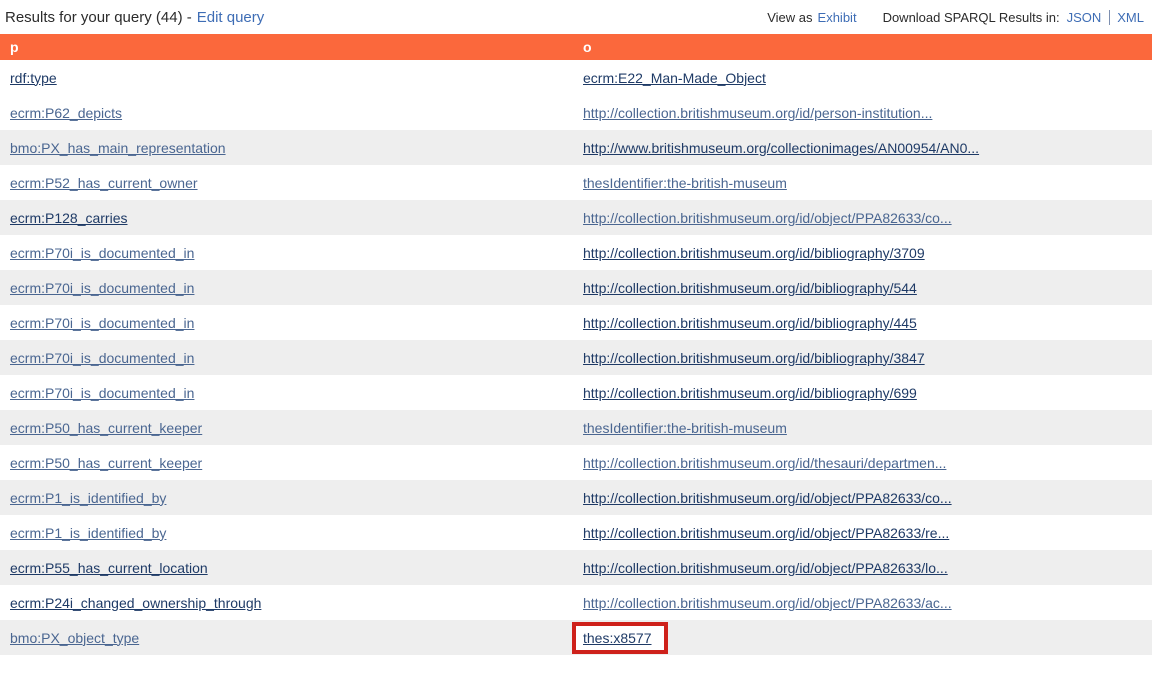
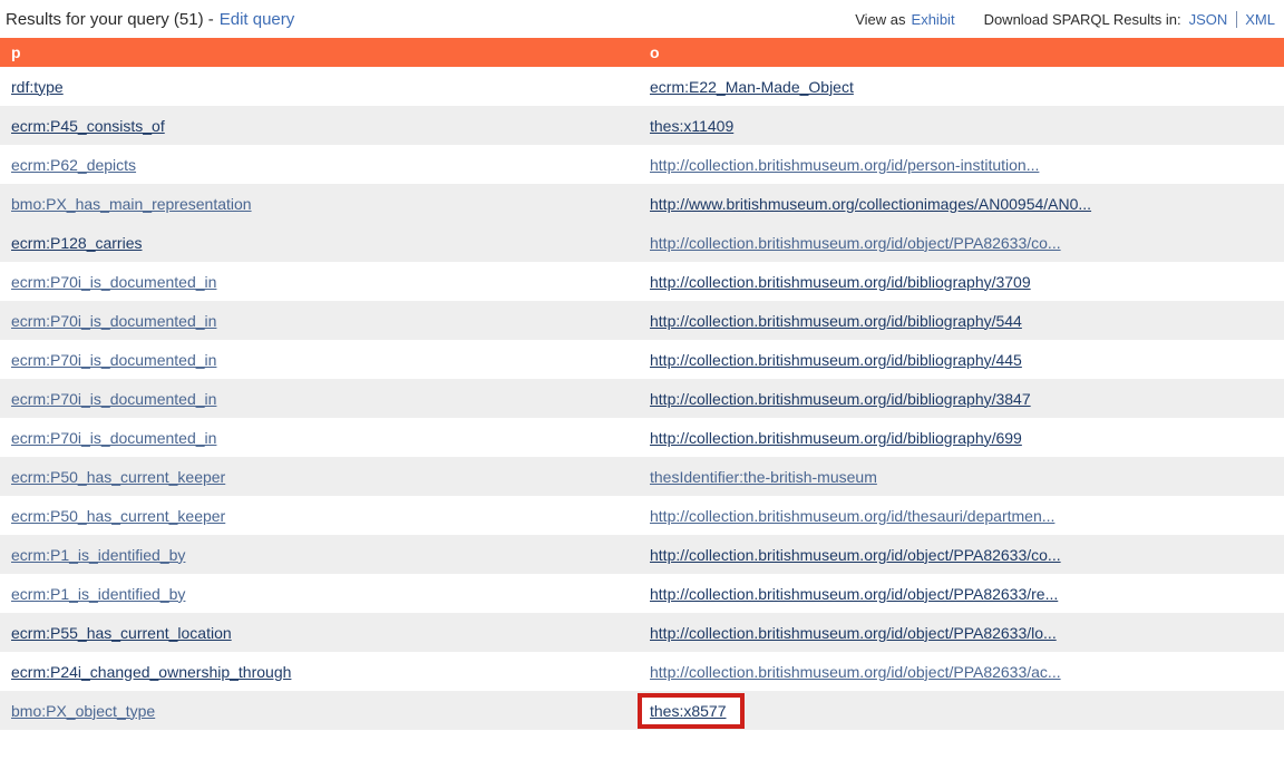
- Results for your query (44) - Edit query
+ Results for your query (51) - Edit query
  View as
  Exhibit
  Download SPARQL Results in:
  JSON
  XML
  p	o
  rdf:type	ecrm:E22_Man-Made_Object
+ ecrm:P45_consists_of	thes:x11409
  ecrm:P62_depicts	http://collection.britishmuseum.org/id/person-institution...
  bmo:PX_has_main_representation	http://www.britishmuseum.org/collectionimages/AN00954/AN0...
- ecrm:P52_has_current_owner	thesIdentifier:the-british-museum
  ecrm:P128_carries	http://collection.britishmuseum.org/id/object/PPA82633/co...
  ecrm:P70i_is_documented_in	http://collection.britishmuseum.org/id/bibliography/3709
  ecrm:P70i_is_documented_in	http://collection.britishmuseum.org/id/bibliography/544
  ecrm:P70i_is_documented_in	http://collection.britishmuseum.org/id/bibliography/445
  ecrm:P70i_is_documented_in	http://collection.britishmuseum.org/id/bibliography/3847
  ecrm:P70i_is_documented_in	http://collection.britishmuseum.org/id/bibliography/699
  ecrm:P50_has_current_keeper	thesIdentifier:the-british-museum
  ecrm:P50_has_current_keeper	http://collection.britishmuseum.org/id/thesauri/departmen...
  ecrm:P1_is_identified_by	http://collection.britishmuseum.org/id/object/PPA82633/co...
  ecrm:P1_is_identified_by	http://collection.britishmuseum.org/id/object/PPA82633/re...
  ecrm:P55_has_current_location	http://collection.britishmuseum.org/id/object/PPA82633/lo...
  ecrm:P24i_changed_ownership_through	http://collection.britishmuseum.org/id/object/PPA82633/ac...
  bmo:PX_object_type	thes:x8577
